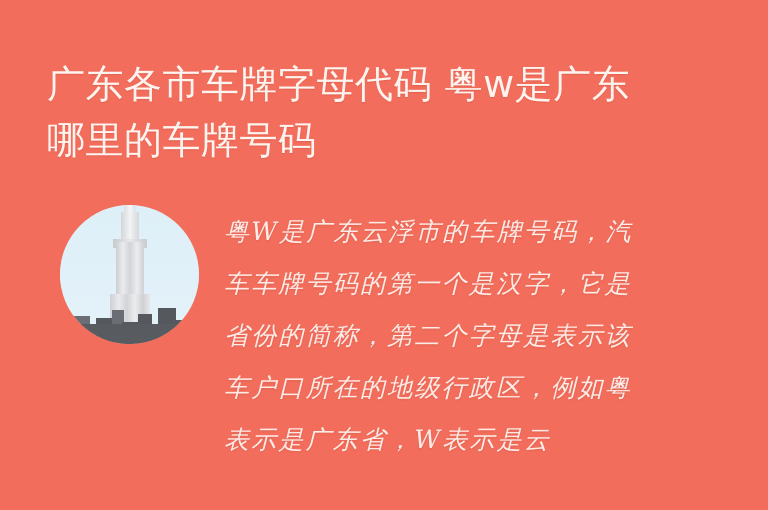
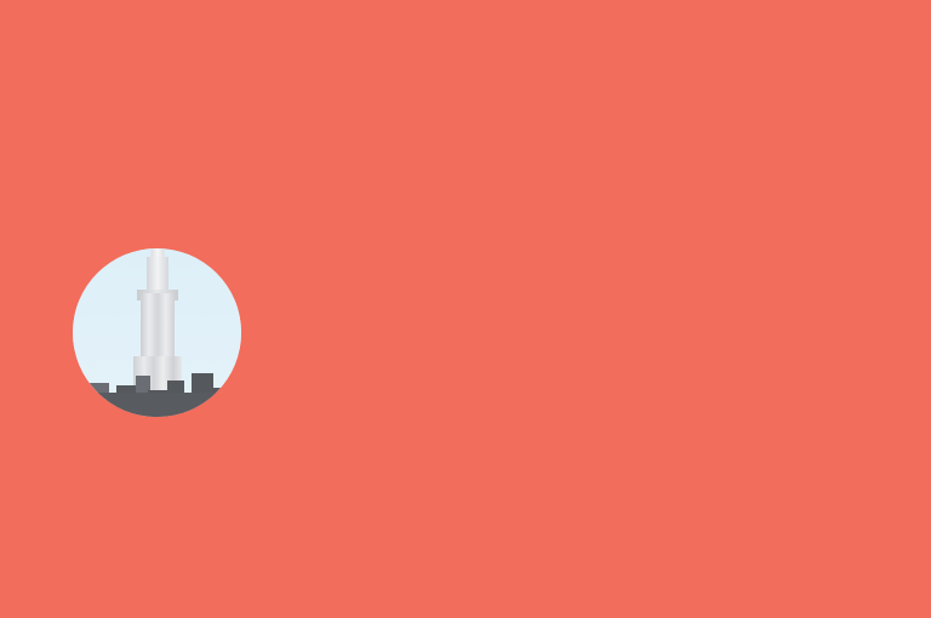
- 广东各市车牌字母代码 粤w是广东哪里的车牌号码
- 粤W是广东云浮市的车牌号码，汽车车牌号码的第一个是汉字，它是省份的简称，第二个字母是表示该车户口所在的地级行政区，例如粤表示是广东省，W表示是云
